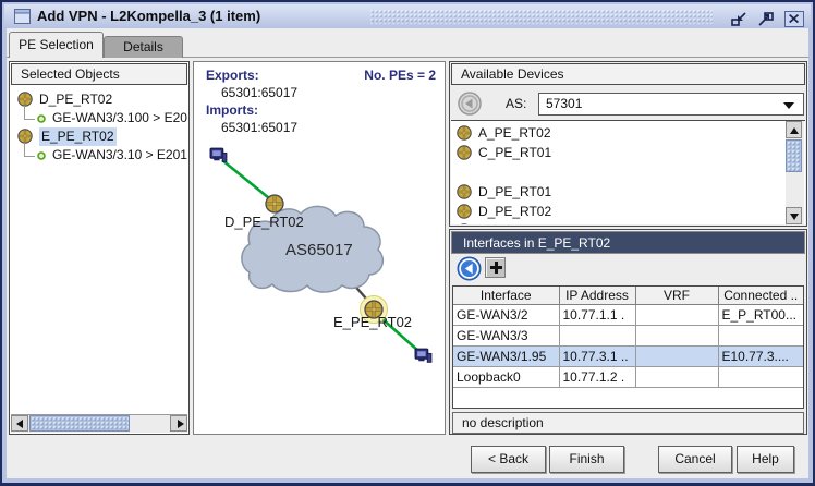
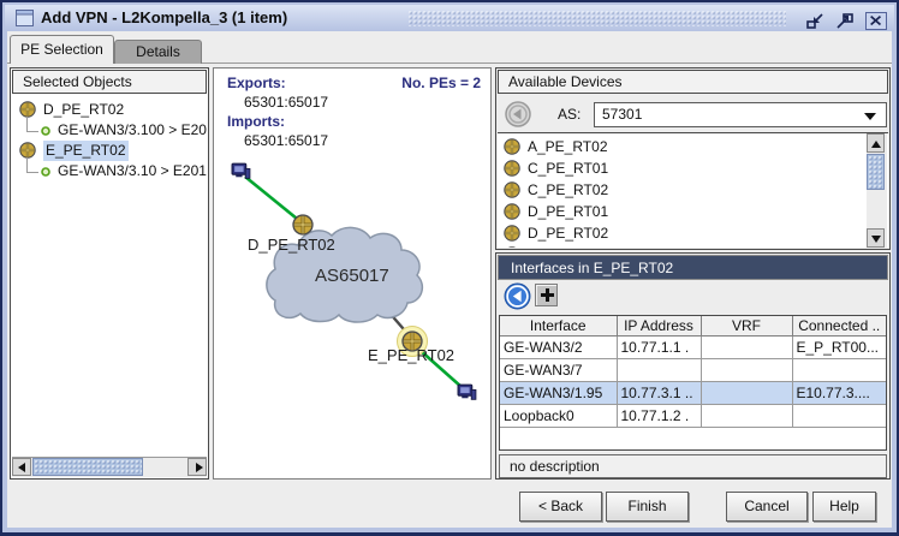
  Add VPN - L2Kompella_3 (1 item)
  PE Selection
  Details
  Selected Objects
  D_PE_RT02
  GE-WAN3/3.100 > E20
  E_PE_RT02
  GE-WAN3/3.10 > E201
  AS65017
  D_PE_RT02
  E_PE_RT02
  Exports:
  65301:65017
  Imports:
  65301:65017
  No. PEs = 2
  Available Devices
  AS:
  57301
  A_PE_RT02
  C_PE_RT01
+ C_PE_RT02
  D_PE_RT01
  D_PE_RT02
  Interfaces in E_PE_RT02
  Interface	IP Address	VRF	Connected ..
  GE-WAN3/2	10.77.1.1 .		E_P_RT00...
- GE-WAN3/3
+ GE-WAN3/7
  GE-WAN3/1.95	10.77.3.1 ..		E10.77.3....
  Loopback0	10.77.1.2 .
  no description
  < Back
  Finish
  Cancel
  Help
